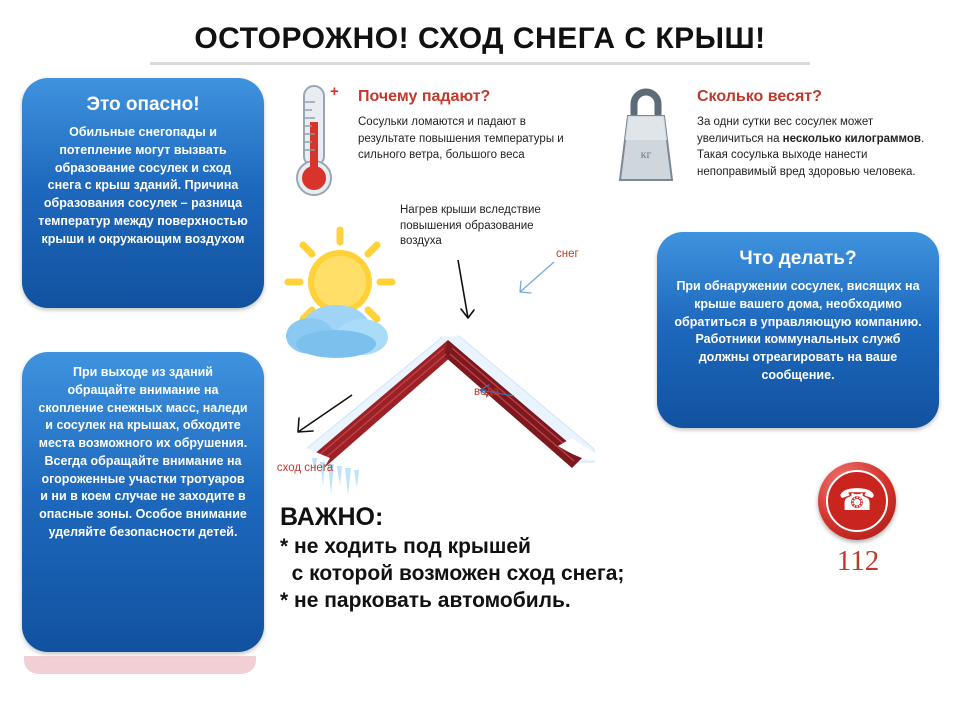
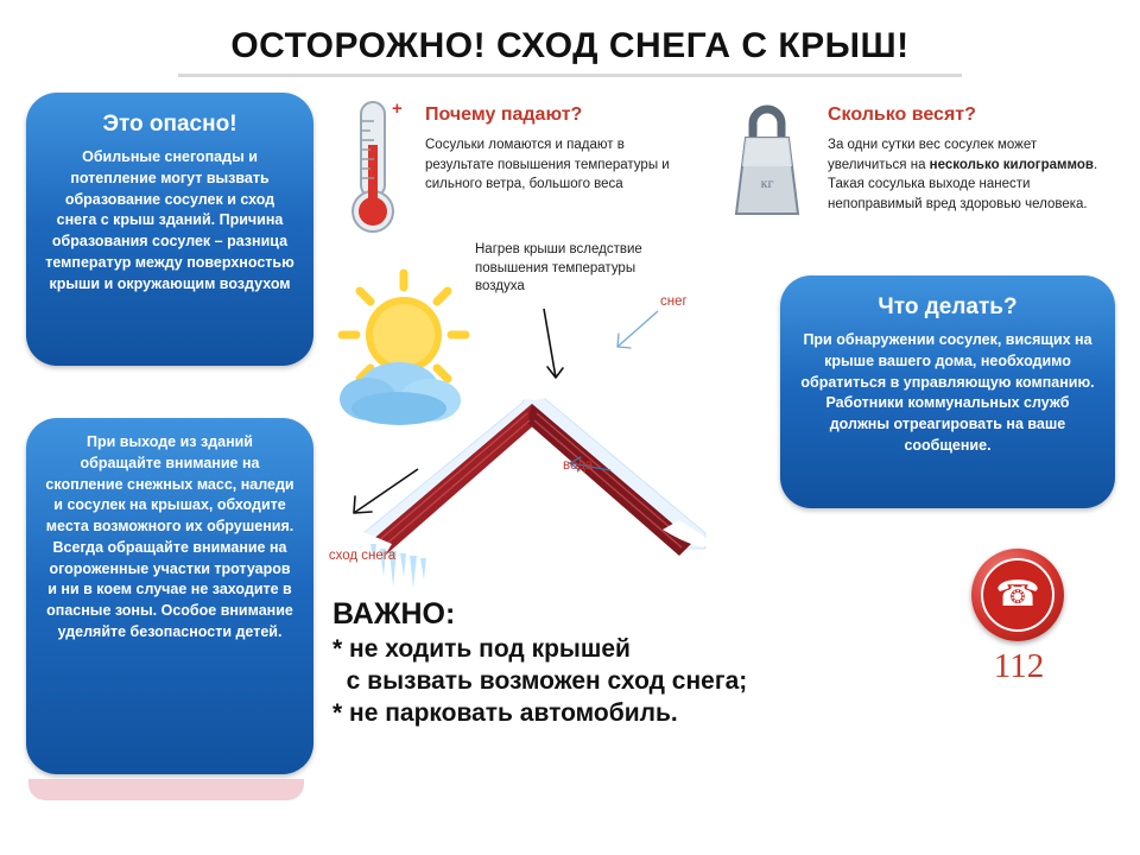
  ОСТОРОЖНО! СХОД СНЕГА С КРЫШ!
  +
  кг
  Почему падают?
  Сосульки ломаются и падают в результате повышения температуры и сильного ветра, большого веса
  Сколько весят?
  За одни сутки вес сосулек может увеличиться на несколько килограммов. Такая сосулька выходе нанести непоправимый вред здоровью человека.
  Это опасно!
  Обильные снегопады и потепление могут вызвать образование сосулек и сход снега с крыш зданий. Причина образования сосулек – разница температур между поверхностью крыши и окружающим воздухом
  При выходе из зданий обращайте внимание на скопление снежных масс, наледи и сосулек на крышах, обходите места возможного их обрушения. Всегда обращайте внимание на огороженные участки тротуаров и ни в коем случае не заходите в опасные зоны. Особое внимание уделяйте безопасности детей.
  Что делать?
  При обнаружении сосулек, висящих на крыше вашего дома, необходимо обратиться в управляющую компанию. Работники коммунальных служб должны отреагировать на ваше сообщение.
- Нагрев крыши вследствие повышения образование воздуха
+ Нагрев крыши вследствие повышения температуры воздуха
  снег
  вода
  сход снега
  ВАЖНО:
  * не ходить под крышей
- с которой возможен сход снега;
+ с вызвать возможен сход снега;
  * не парковать автомобиль.
  ☎
  112
